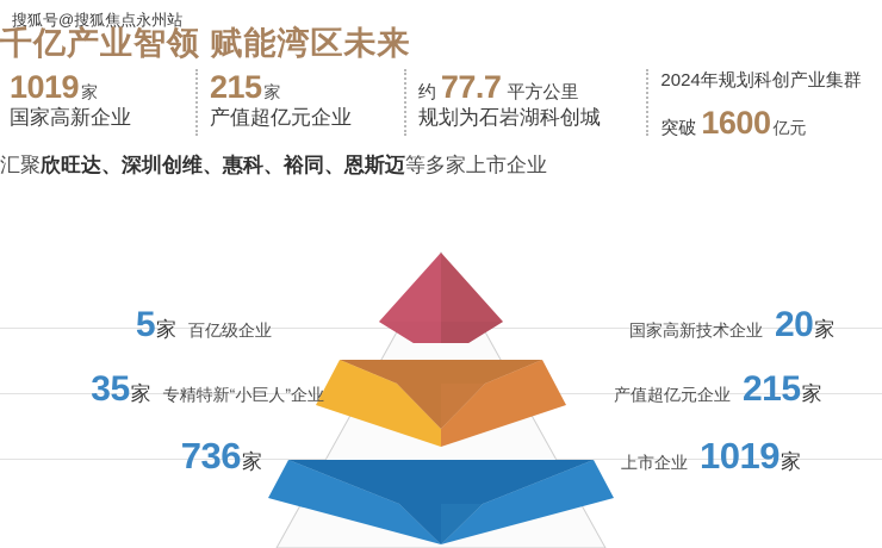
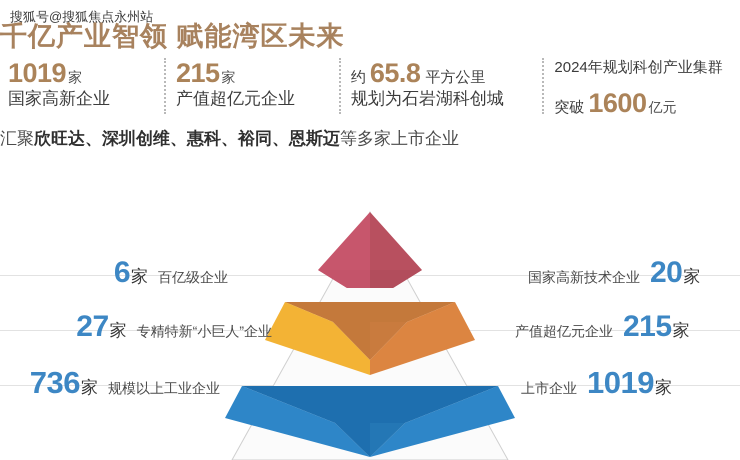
  搜狐号@搜狐焦点永州站
  千亿产业智领 赋能湾区未来
  1019
  家
  国家高新企业
  215
  家
  产值超亿元企业
  约
- 77.7
+ 65.8
  平方公里
  规划为石岩湖科创城
  2024年规划科创产业集群
  突破
  1600
  亿元
  汇聚欣旺达、深圳创维、惠科、裕同、恩斯迈等多家上市企业
- 5
+ 6
  家
  百亿级企业
- 35
+ 27
  家
  专精特新“小巨人”企业
  736
  家
+ 规模以上工业企业
  国家高新技术企业
  20
  家
  产值超亿元企业
  215
  家
  上市企业
  1019
  家
